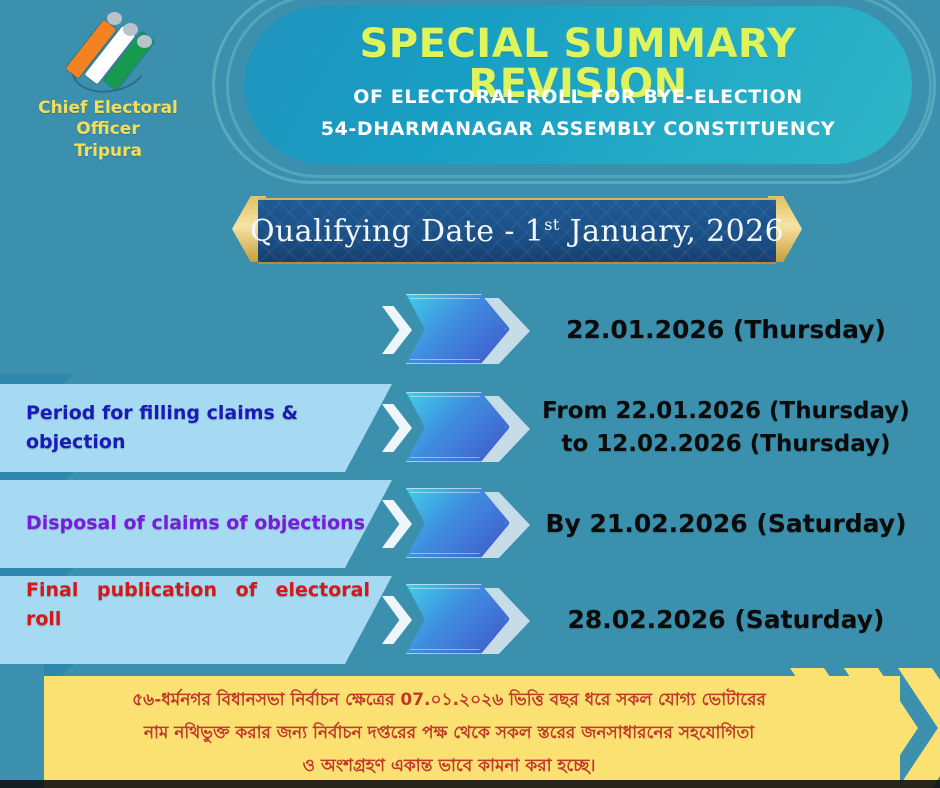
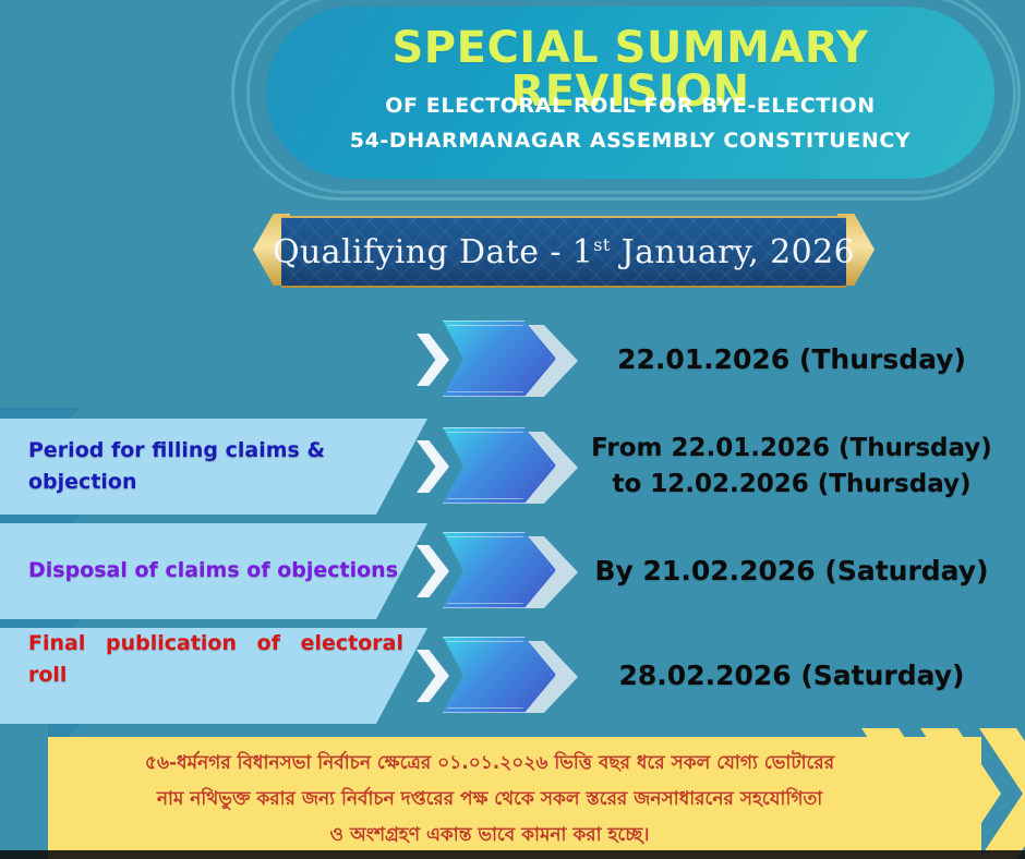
  SPECIAL SUMMARY REVISION
  OF ELECTORAL ROLL FOR BYE-ELECTION
  54-DHARMANAGAR ASSEMBLY CONSTITUENCY
- Chief Electoral Officer
- Tripura
  Qualifying Date - 1st January, 2026
  22.01.2026 (Thursday)
  Period for filling claims & objection
  From 22.01.2026 (Thursday) to 12.02.2026 (Thursday)
  Disposal of claims of objections
  By 21.02.2026 (Saturday)
  Final publication of electoral roll
  28.02.2026 (Saturday)
- ৫৬-ধর্মনগর বিধানসভা নির্বাচন ক্ষেত্রের 07.০১.২০২৬ ভিত্তি বছর ধরে সকল যোগ্য ভোটারের
+ ৫৬-ধর্মনগর বিধানসভা নির্বাচন ক্ষেত্রের ০১.০১.২০২৬ ভিত্তি বছর ধরে সকল যোগ্য ভোটারের
  নাম নথিভুক্ত করার জন্য নির্বাচন দপ্তরের পক্ষ থেকে সকল স্তরের জনসাধারনের সহযোগিতা
  ও অংশগ্রহণ একান্ত ভাবে কামনা করা হচ্ছে।
